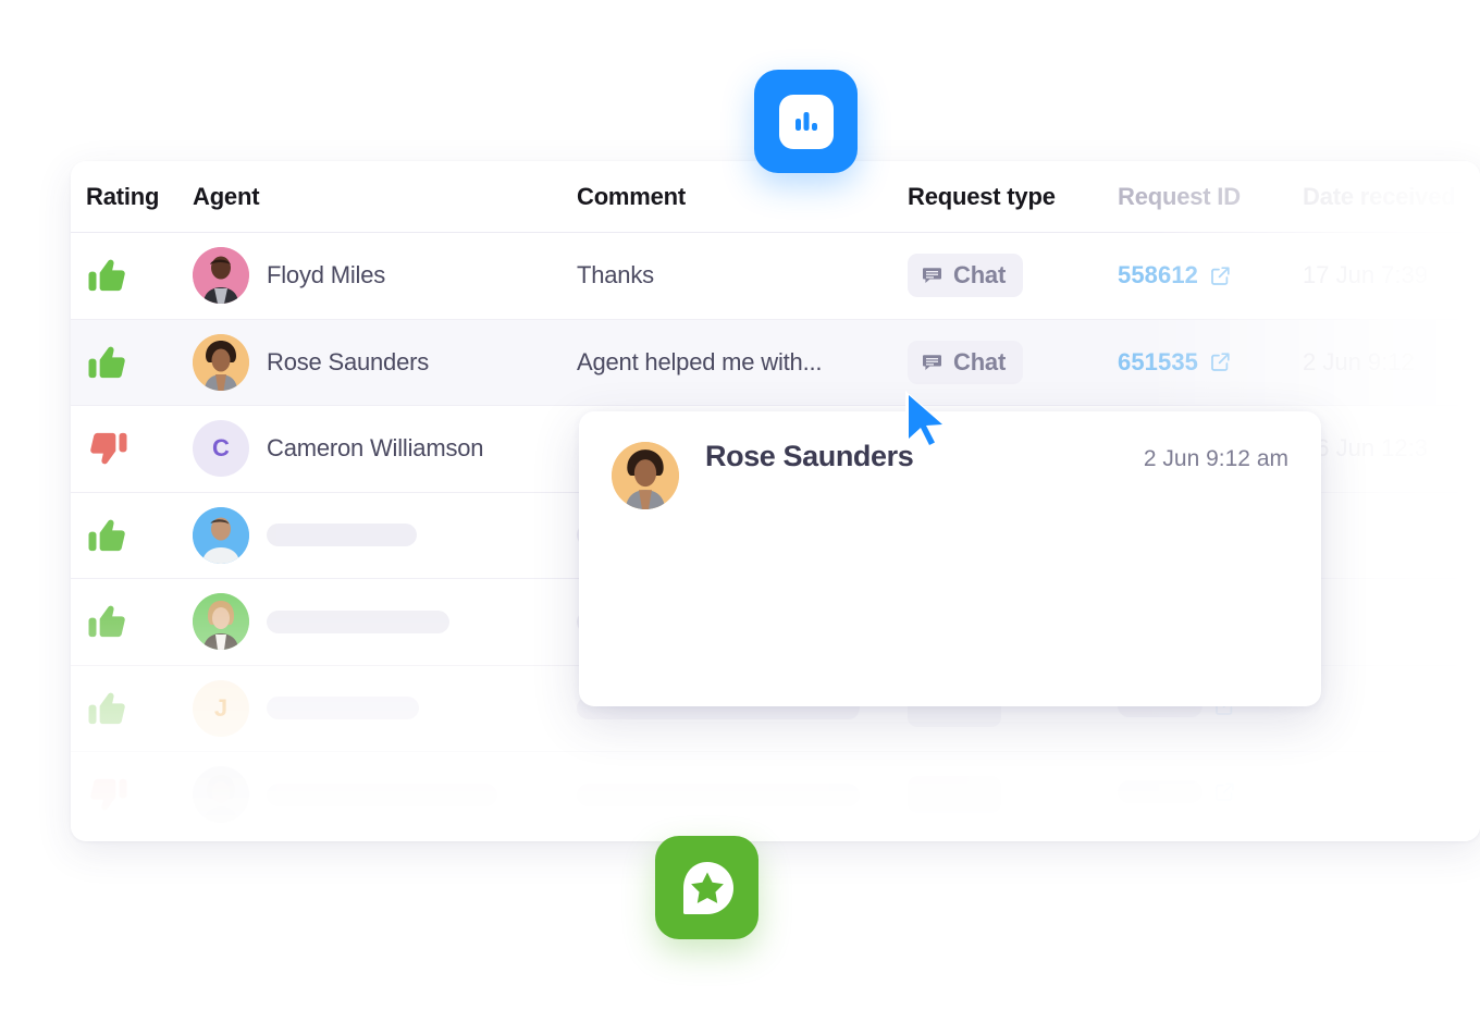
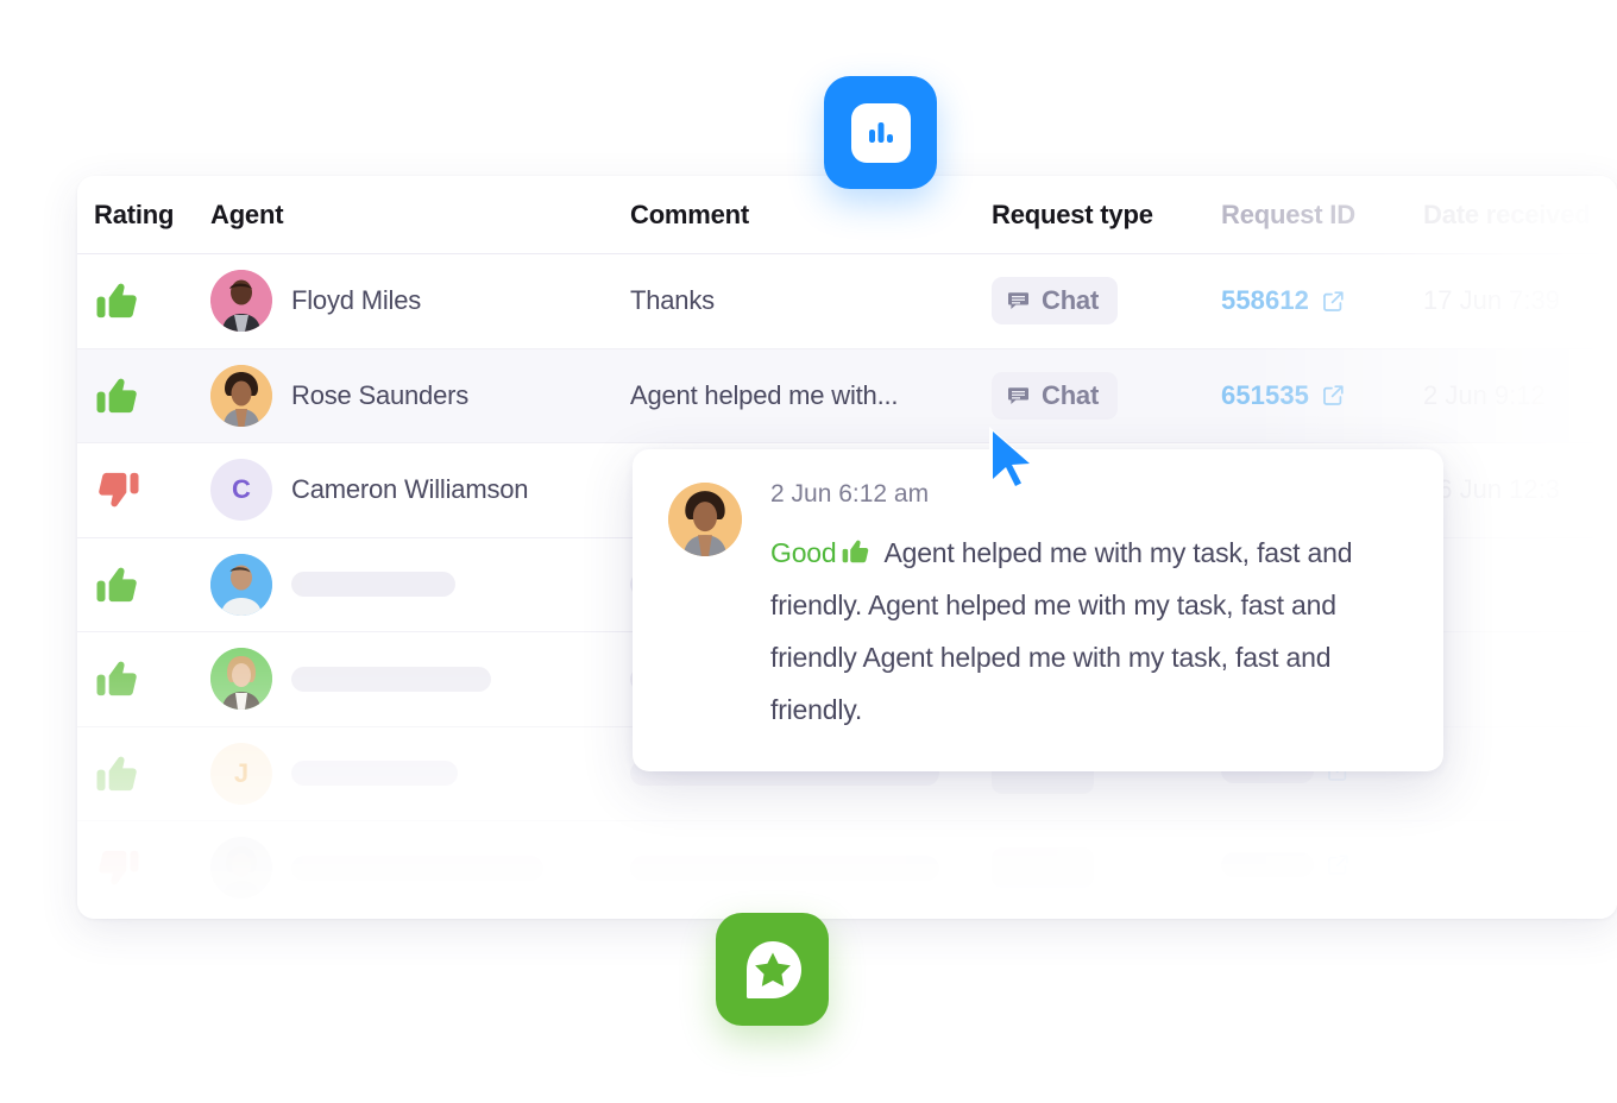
- Rose Saunders
- 2 Jun 9:12 am
+ 2 Jun 6:12 am
+ Good Agent helped me with my task, fast and friendly. Agent helped me with my task, fast and friendly Agent helped me with my task, fast and friendly.
